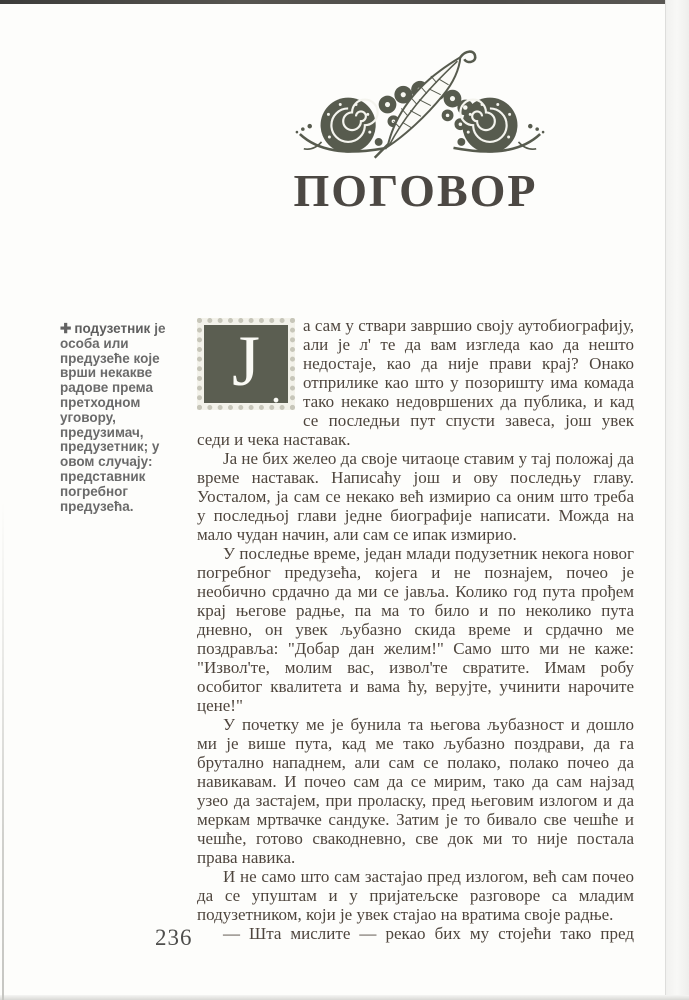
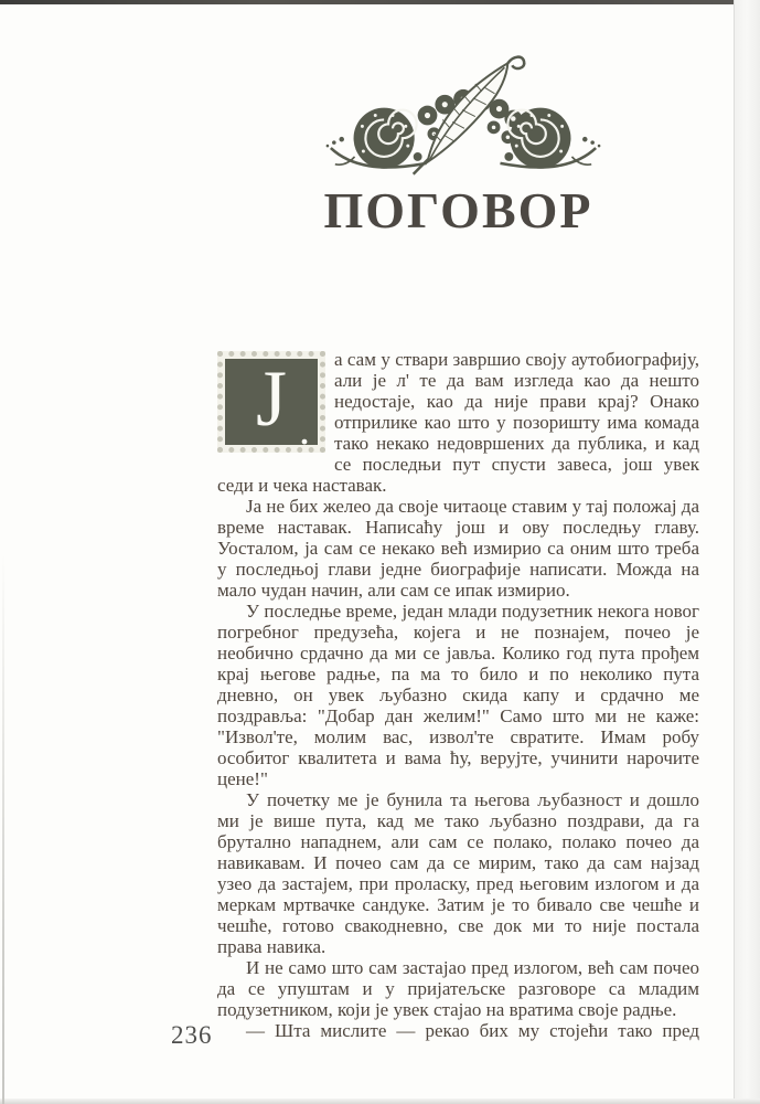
  ПОГОВОР
- ✚ подузетник је особа или предузеће које врши некакве радове према претходном уговору, предузимач, предузетник; у овом случају: представник погребног предузећа.
  Ј
  .
  а сам у ствари завршио своју аутобиографију, али је л' те да вам изгледа као да нешто недостаје, као да није прави крај? Онако отприлике као што у позоришту има комада тако некако недовршених да публика, и кад се последњи пут спусти завеса, још увек седи и чека наставак.
  Ја не бих желео да своје читаоце ставим у тај положај да време наставак. Написаћу још и ову последњу главу. Уосталом, ја сам се некако већ измирио са оним што треба у последњој глави једне биографије написати. Можда на мало чудан начин, али сам се ипак измирио.
- У последње време, један млади подузетник некога новог погребног предузећа, којега и не познајем, почео је необично срдачно да ми се јавља. Колико год пута прођем крај његове радње, па ма то било и по неколико пута дневно, он увек љубазно скида време и срдачно ме поздравља: "Добар дан желим!" Само што ми не каже: "Извол'те, молим вас, извол'те свратите. Имам робу особитог квалитета и вама ћу, верујте, учинити нарочите цене!"
+ У последње време, један млади подузетник некога новог погребног предузећа, којега и не познајем, почео је необично срдачно да ми се јавља. Колико год пута прођем крај његове радње, па ма то било и по неколико пута дневно, он увек љубазно скида капу и срдачно ме поздравља: "Добар дан желим!" Само што ми не каже: "Извол'те, молим вас, извол'те свратите. Имам робу особитог квалитета и вама ћу, верујте, учинити нарочите цене!"
  У почетку ме је бунила та његова љубазност и дошло ми је више пута, кад ме тако љубазно поздрави, да га брутално нападнем, али сам се полако, полако почео да навикавам. И почео сам да се мирим, тако да сам најзад узео да застајем, при проласку, пред његовим излогом и да меркам мртвачке сандуке. Затим је то бивало све чешће и чешће, готово свакодневно, све док ми то није постала права навика.
  И не само што сам застајао пред излогом, већ сам почео да се упуштам и у пријатељске разговоре са младим подузетником, који је увек стајао на вратима своје радње.
  — Шта мислите — рекао бих му стојећи тако пред
  236
